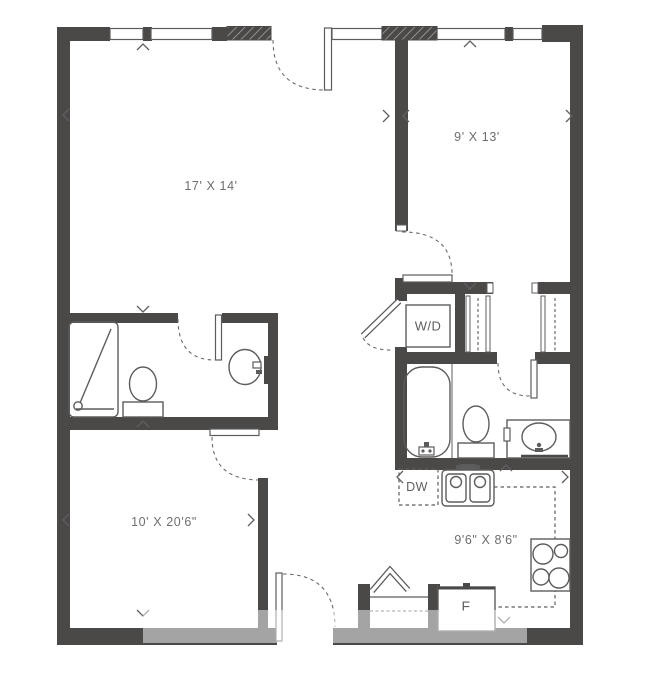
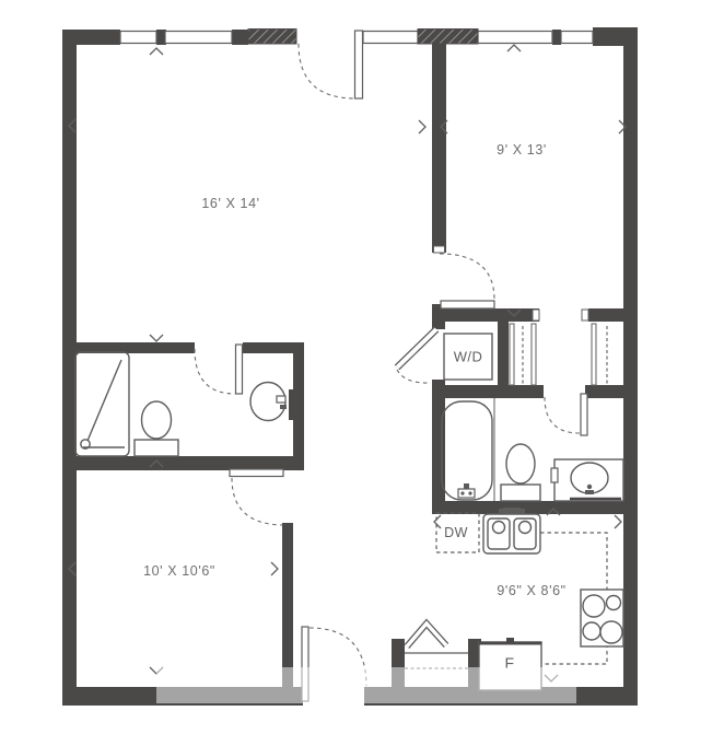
- 17' X 14'
+ 16' X 14'
  9' X 13'
- 10' X 20'6"
+ 10' X 10'6"
  9'6" X 8'6"
  W/D
  DW
  F
